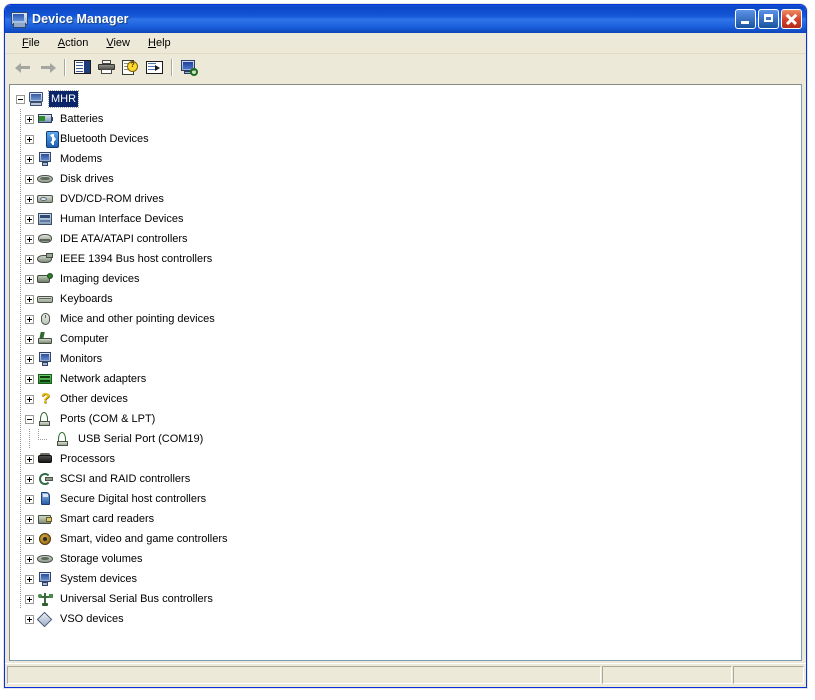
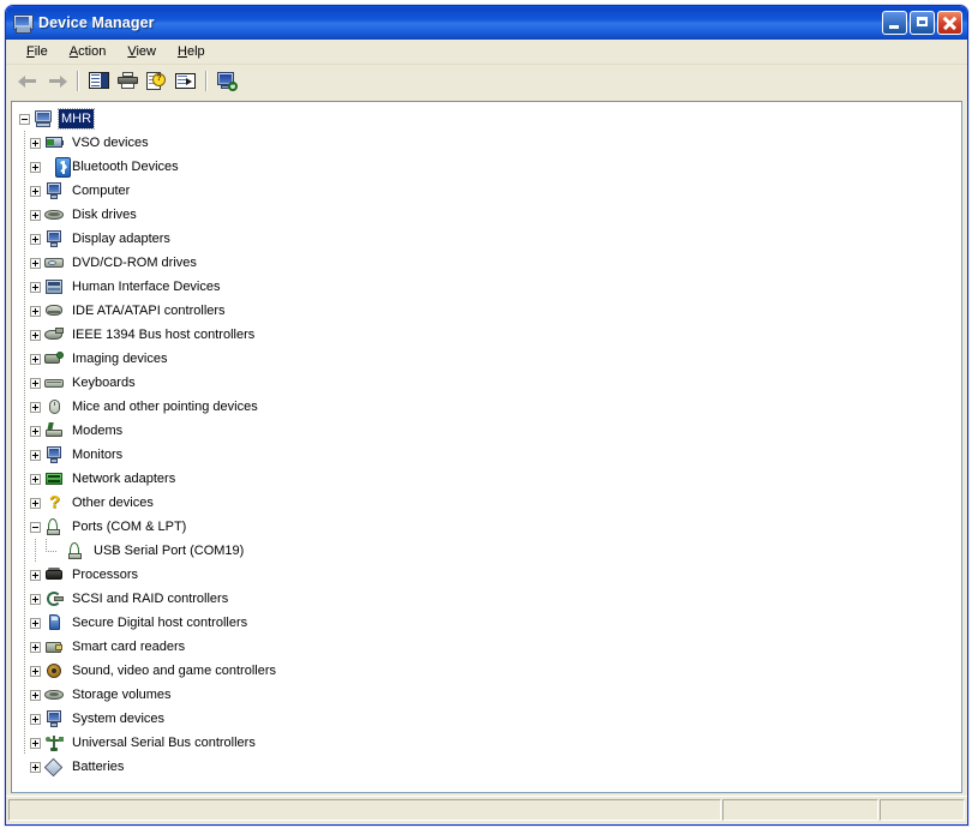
  Device Manager
  File
  Action
  View
  Help
  MHR
- Batteries
+ VSO devices
  Bluetooth Devices
- Modems
+ Computer
  Disk drives
+ Display adapters
  DVD/CD-ROM drives
  Human Interface Devices
  IDE ATA/ATAPI controllers
  IEEE 1394 Bus host controllers
  Imaging devices
  Keyboards
  Mice and other pointing devices
- Computer
+ Modems
  Monitors
  Network adapters
  ?
  Other devices
  Ports (COM & LPT)
  USB Serial Port (COM19)
  Processors
  SCSI and RAID controllers
  Secure Digital host controllers
  Smart card readers
- Smart, video and game controllers
+ Sound, video and game controllers
  Storage volumes
  System devices
  Universal Serial Bus controllers
- VSO devices
+ Batteries
